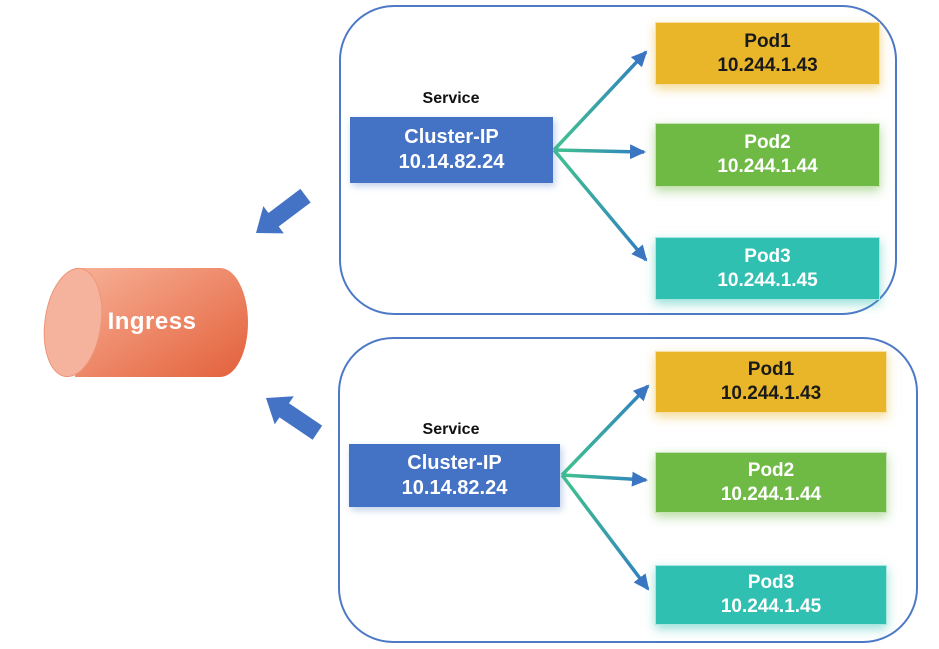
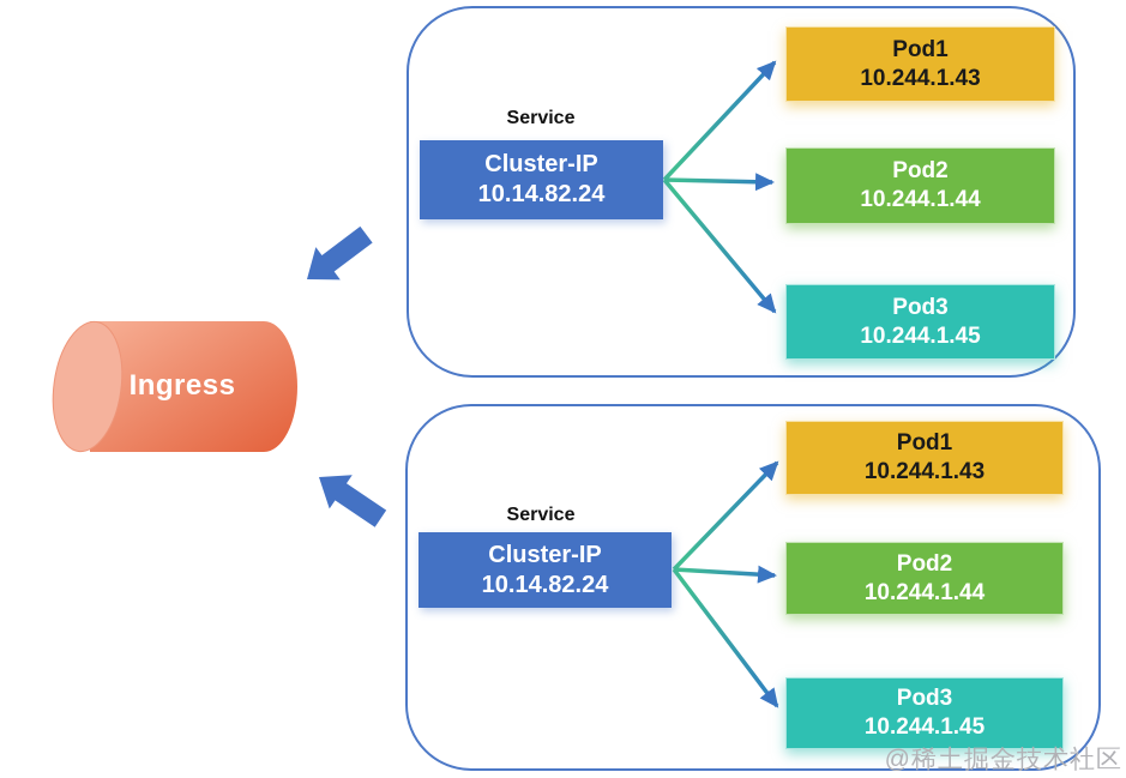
  Ingress
  Service
  Cluster-IP
  10.14.82.24
  Pod1
  10.244.1.43
  Pod2
  10.244.1.44
  Pod3
  10.244.1.45
  Service
  Cluster-IP
  10.14.82.24
  Pod1
  10.244.1.43
  Pod2
  10.244.1.44
  Pod3
  10.244.1.45
+ @稀土掘金技术社区
